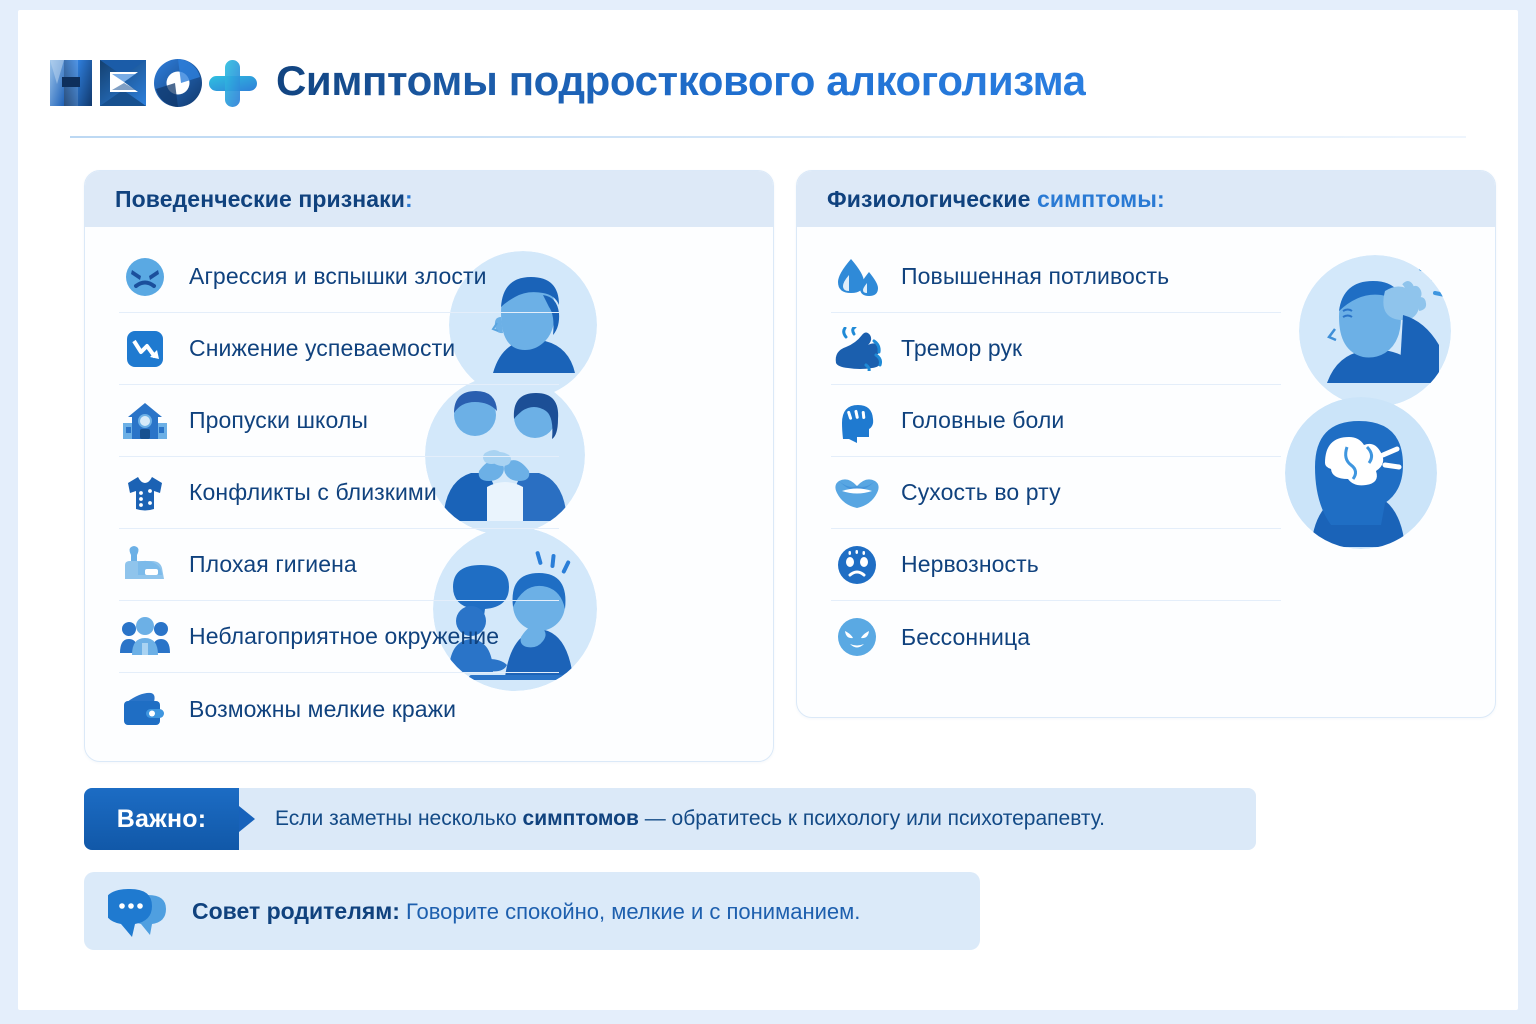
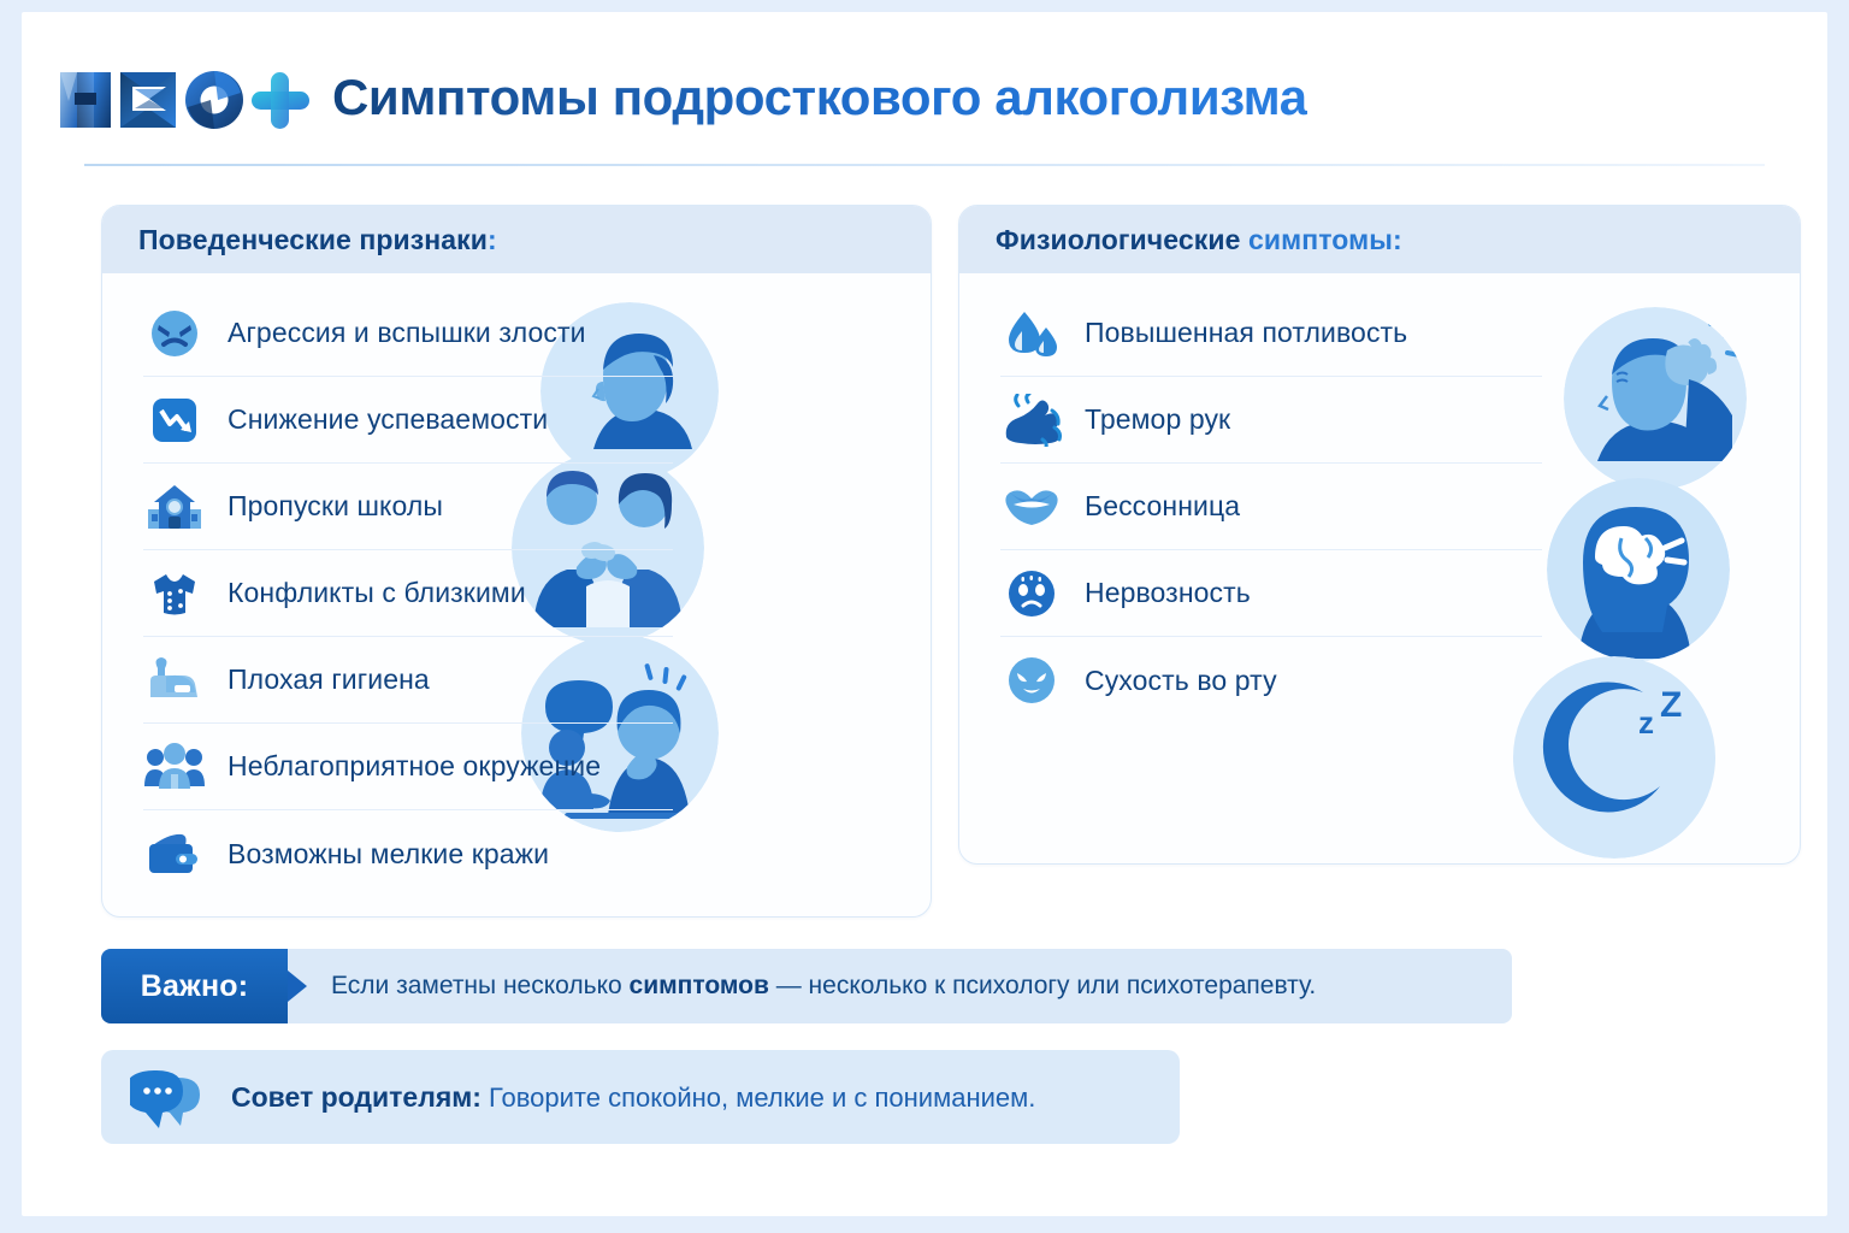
  Симптомы подросткового алкоголизма
  Поведенческие признаки:
  Агрессия и вспышки злости
  Снижение успеваемости
  Пропуски школы
  Конфликты с близкими
  Плохая гигиена
  Неблагоприятное окружение
  Возможны мелкие кражи
  Физиологические симптомы:
+ z
+ Z
  Повышенная потливость
  Тремор рук
- Головные боли
- Сухость во рту
+ Бессонница
  Нервозность
- Бессонница
+ Сухость во рту
  Важно:
- Если заметны несколько симптомов — обратитесь к психологу или психотерапевту.
+ Если заметны несколько симптомов — несколько к психологу или психотерапевту.
  Совет родителям: Говорите спокойно, мелкие и с пониманием.
